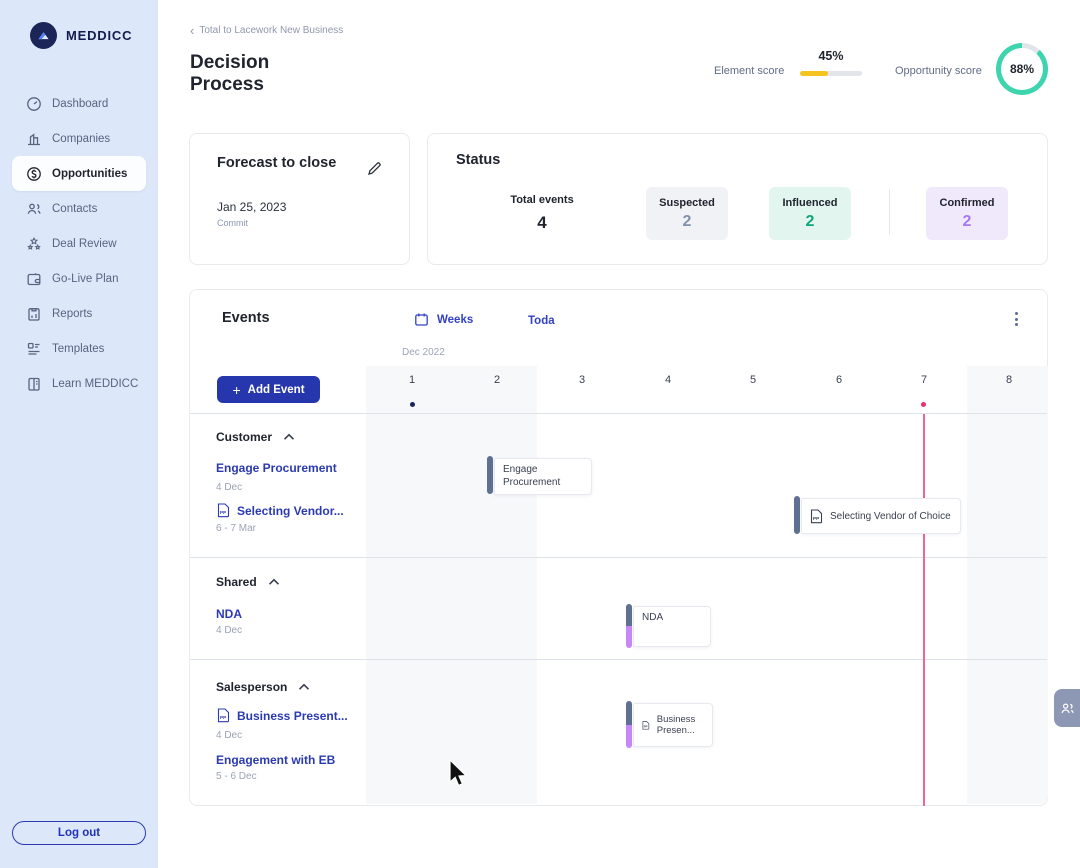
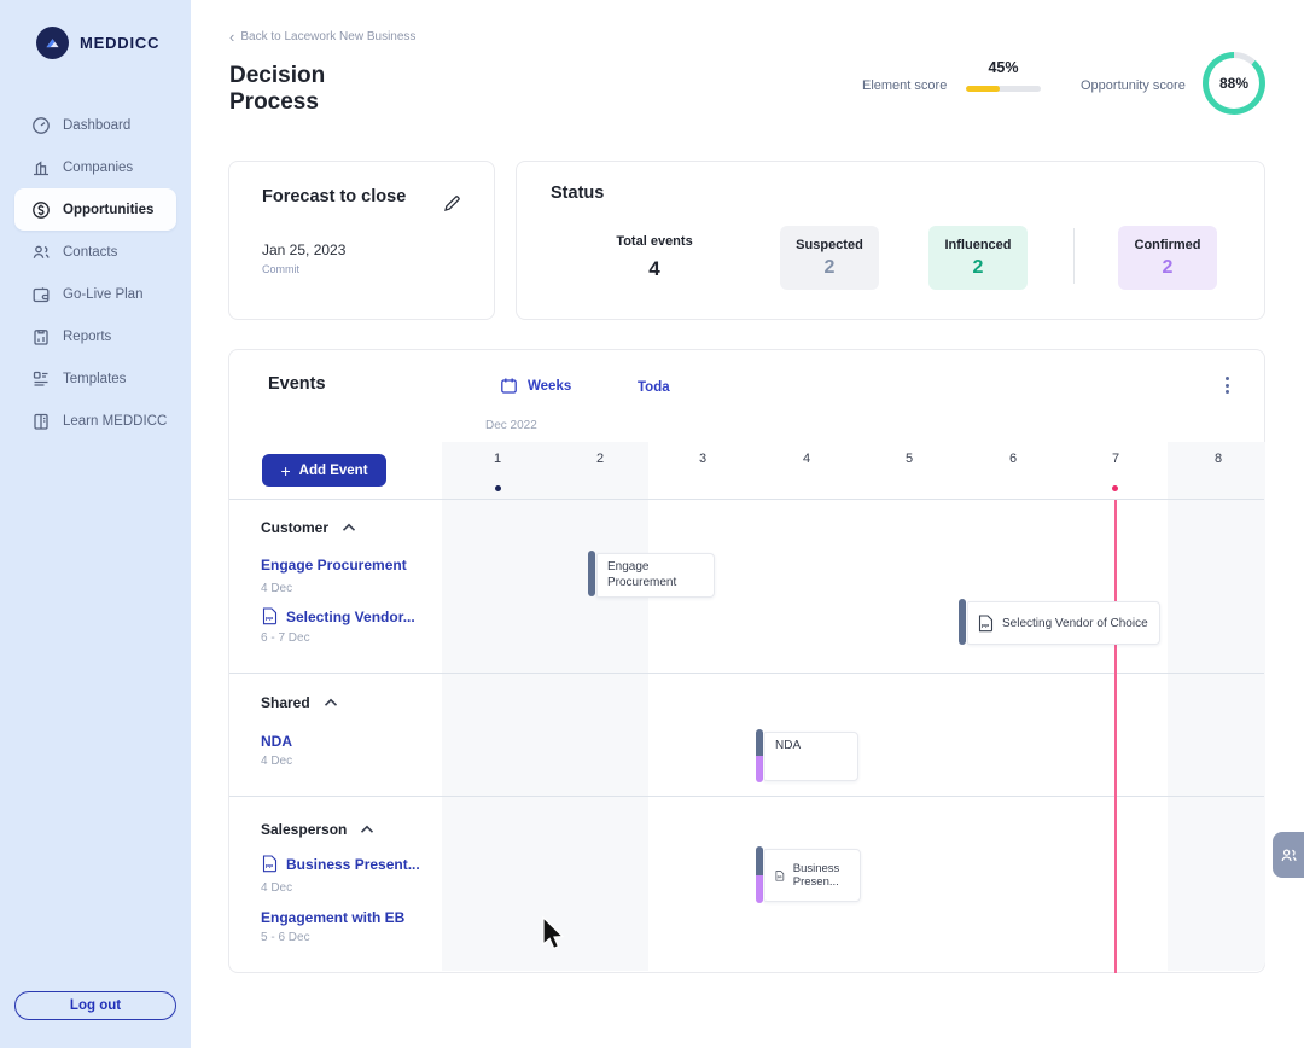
  MEDDICC
  Dashboard
  Companies
  Opportunities
  Contacts
- Deal Review
  Go-Live Plan
  Reports
  Templates
  Learn MEDDICC
  Log out
  ‹
- Total to Lacework New Business
+ Back to Lacework New Business
  Decision Process
  Element score
  45%
  Opportunity score
  88%
  Forecast to close
  Jan 25, 2023
  Commit
  Status
  Total events
  4
  Suspected
  2
  Influenced
  2
  Confirmed
  2
  Events
  Weeks
  Toda
  Dec 2022
  +
  Add Event
  1
  2
  3
  4
  5
  6
  7
  8
  Customer
  Engage Procurement
  4 Dec
  Selecting Vendor...
- 6 - 7 Mar
+ 6 - 7 Dec
  Shared
  NDA
  4 Dec
  Salesperson
  Business Present...
  4 Dec
  Engagement with EB
  5 - 6 Dec
  Engage Procurement
  Selecting Vendor of Choice
  NDA
  Business Presen...
